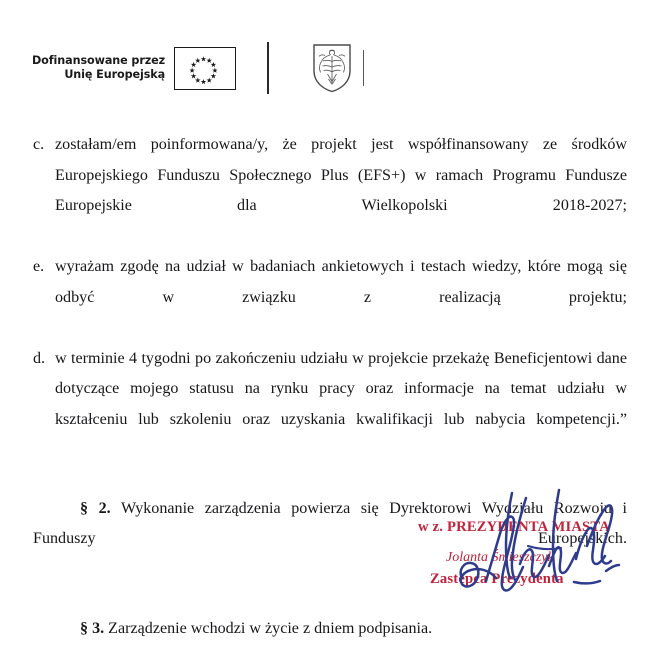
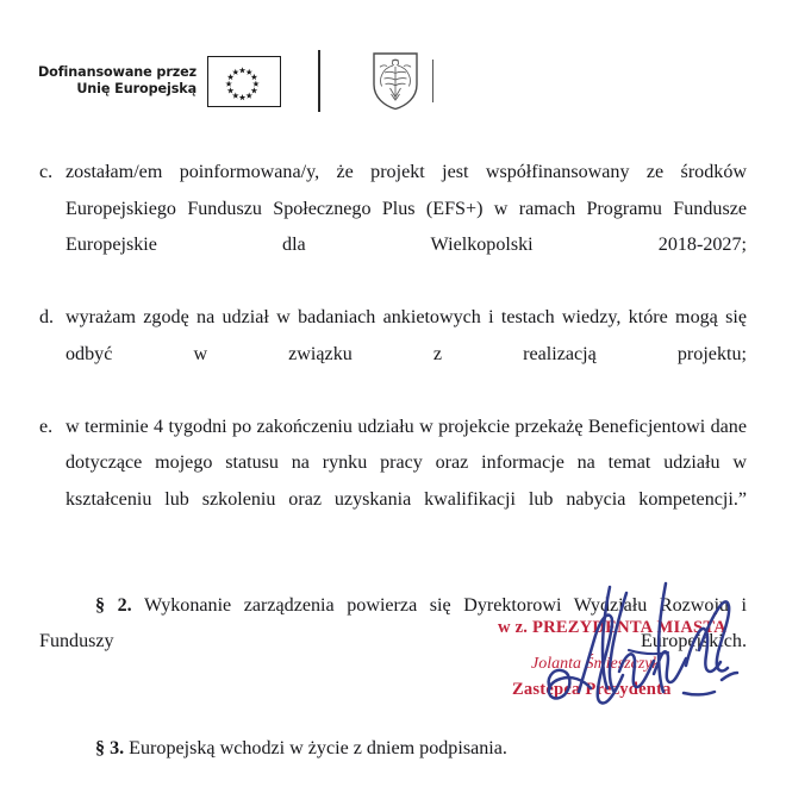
  Dofinansowane przez
  Unię Europejską
  c.
  zostałam/em poinformowana/y, że projekt jest współfinansowany ze środków Europejskiego Funduszu Społecznego Plus (EFS+) w ramach Programu Fundusze Europejskie dla Wielkopolski 2018-2027;
- e.
+ d.
  wyrażam zgodę na udział w badaniach ankietowych i testach wiedzy, które mogą się odbyć w związku z realizacją projektu;
- d.
+ e.
  w terminie 4 tygodni po zakończeniu udziału w projekcie przekażę Beneficjentowi dane dotyczące mojego statusu na rynku pracy oraz informacje na temat udziału w kształceniu lub szkoleniu oraz uzyskania kwalifikacji lub nabycia kompetencji.”
  § 2. Wykonanie zarządzenia powierza się Dyrektorowi Wyziału Rozwoju i Funduszy Eropejskch.
- § 3. Zarządzenie wchodzi w życie z dniem podpisania.
+ § 3. Europejską wchodzi w życie z dniem podpisania.
  w z. PREZYNTA MIASA
  Jolanta Śmiezzyk
  Zastparydenta
